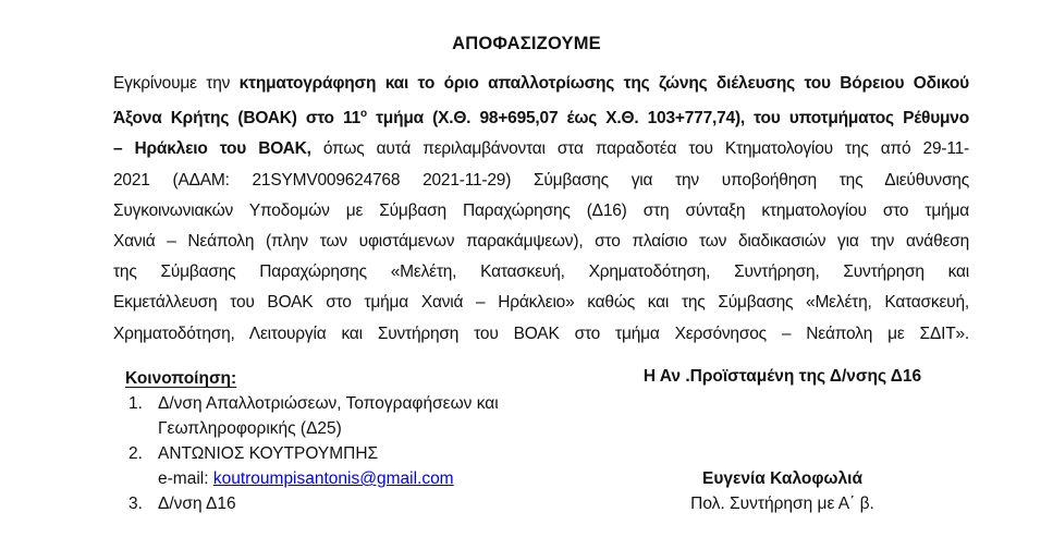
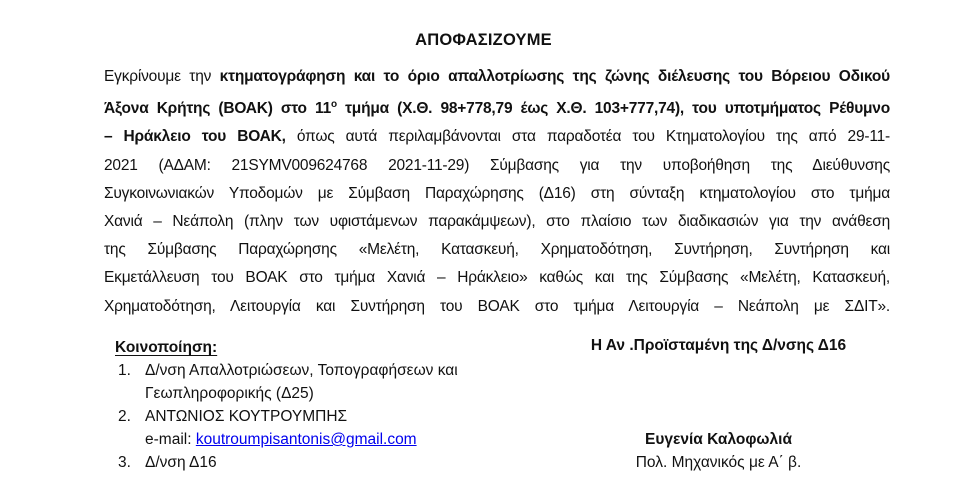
  ΑΠΟΦΑΣΙΖΟΥΜΕ
  Εγκρίνουμε την κτηματογράφηση και το όριο απαλλοτρίωσης της ζώνης διέλευσης του Βόρειου Οδικού
- Άξονα Κρήτης (ΒΟΑΚ) στο 11ο τμήμα (Χ.Θ. 98+695,07 έως Χ.Θ. 103+777,74), του υποτμήματος Ρέθυμνο
+ Άξονα Κρήτης (ΒΟΑΚ) στο 11ο τμήμα (Χ.Θ. 98+778,79 έως Χ.Θ. 103+777,74), του υποτμήματος Ρέθυμνο
  – Ηράκλειο του ΒΟΑΚ, όπως αυτά περιλαμβάνονται στα παραδοτέα του Κτηματολογίου της από 29-11-
  2021 (ΑΔΑΜ: 21SYMV009624768 2021-11-29) Σύμβασης για την υποβοήθηση της Διεύθυνσης
  Συγκοινωνιακών Υποδομών με Σύμβαση Παραχώρησης (Δ16) στη σύνταξη κτηματολογίου στο τμήμα
  Χανιά – Νεάπολη (πλην των υφιστάμενων παρακάμψεων), στο πλαίσιο των διαδικασιών για την ανάθεση
  της Σύμβασης Παραχώρησης «Μελέτη, Κατασκευή, Χρηματοδότηση, Συντήρηση, Συντήρηση και
  Εκμετάλλευση του ΒΟΑΚ στο τμήμα Χανιά – Ηράκλειο» καθώς και της Σύμβασης «Μελέτη, Κατασκευή,
- Χρηματοδότηση, Λειτουργία και Συντήρηση του ΒΟΑΚ στο τμήμα Χερσόνησος – Νεάπολη με ΣΔΙΤ».
+ Χρηματοδότηση, Λειτουργία και Συντήρηση του ΒΟΑΚ στο τμήμα Λειτουργία – Νεάπολη με ΣΔΙΤ».
  Κοινοποίηση:
  1.
  Δ/νση Απαλλοτριώσεων, Τοπογραφήσεων και
  Γεωπληροφορικής (Δ25)
  2.
  ΑΝΤΩΝΙΟΣ ΚΟΥΤΡΟΥΜΠΗΣ
  e-mail: koutroumpisantonis@gmail.com
  3.
  Δ/νση Δ16
  Η Αν .Προϊσταμένη της Δ/νσης Δ16
  Ευγενία Καλοφωλιά
- Πολ. Συντήρηση με Α΄ β.
+ Πολ. Μηχανικός με Α΄ β.
